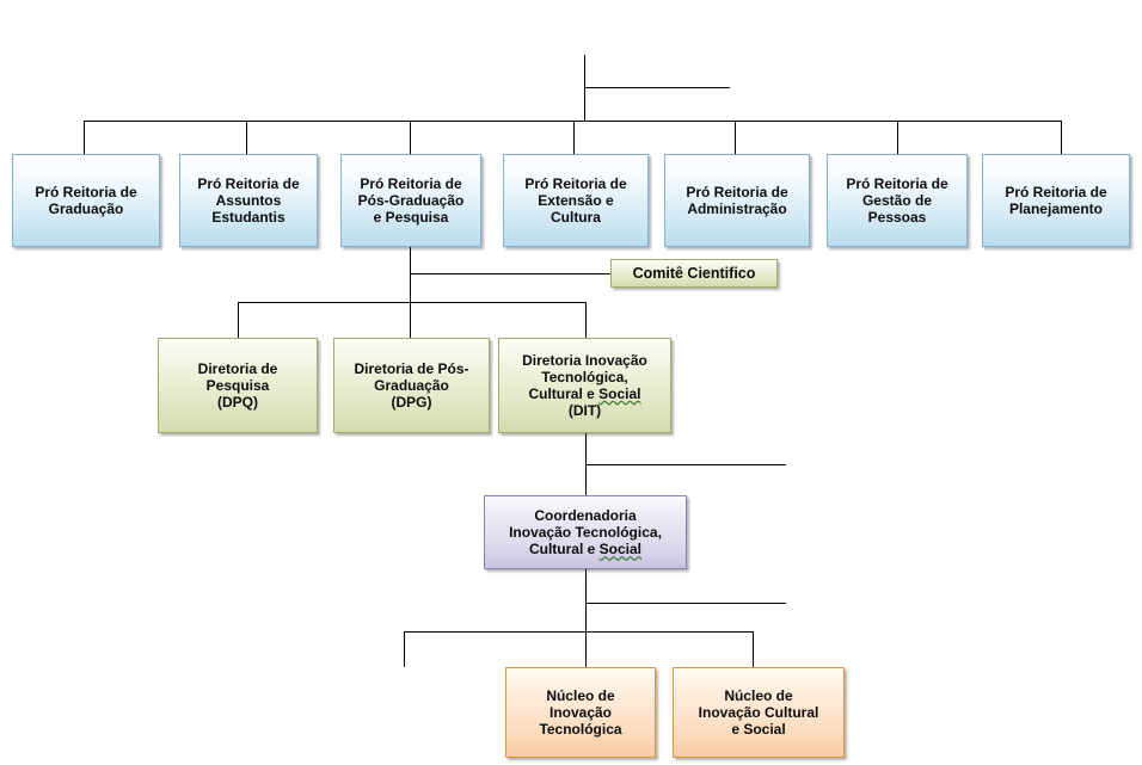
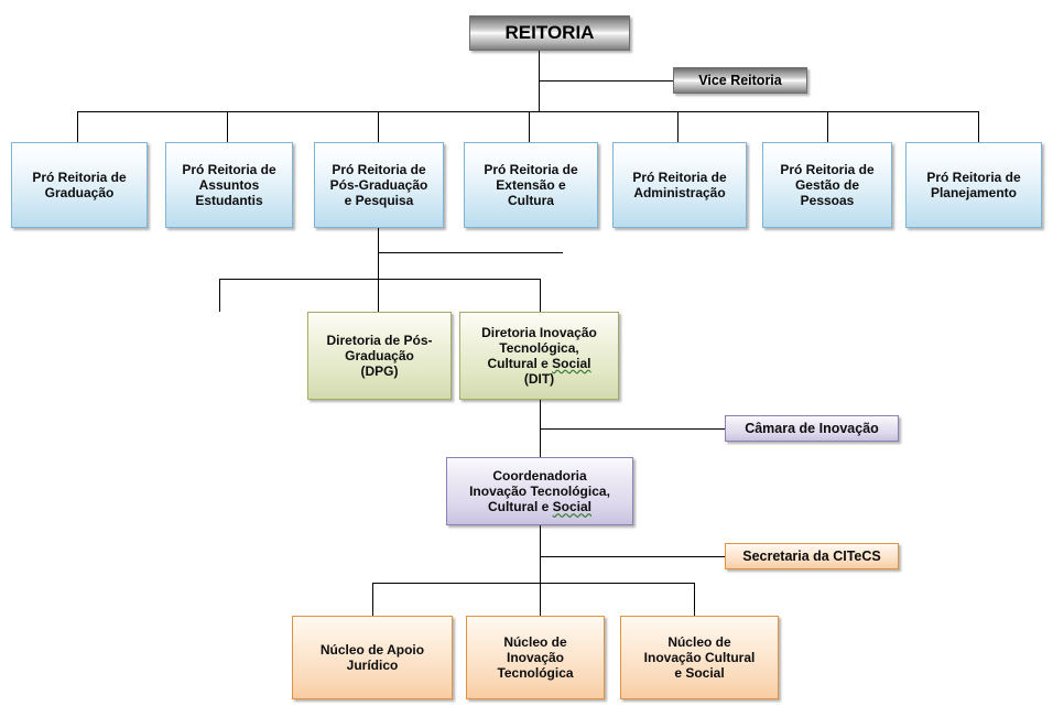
+ REITORIA
+ Vice Reitoria
  Pró Reitoria de
  Graduação
  Pró Reitoria de
  Assuntos
  Estudantis
  Pró Reitoria de
  Pós-Graduação
  e Pesquisa
  Pró Reitoria de
  Extensão e
  Cultura
  Pró Reitoria de
  Administração
  Pró Reitoria de
  Gestão de
  Pessoas
  Pró Reitoria de
  Planejamento
- Comitê Cientifico
- Diretoria de
- Pesquisa
- (DPQ)
  Diretoria de Pós-
  Graduação
  (DPG)
  Diretoria Inovação
  Tecnológica,
  Cultural e Social
  (DIT)
+ Câmara de Inovação
  Coordenadoria
  Inovação Tecnológica,
  Cultural e Social
+ Secretaria da CITeCS
+ Núcleo de Apoio
+ Jurídico
  Núcleo de
  Inovação
  Tecnológica
  Núcleo de
  Inovação Cultural
  e Social
